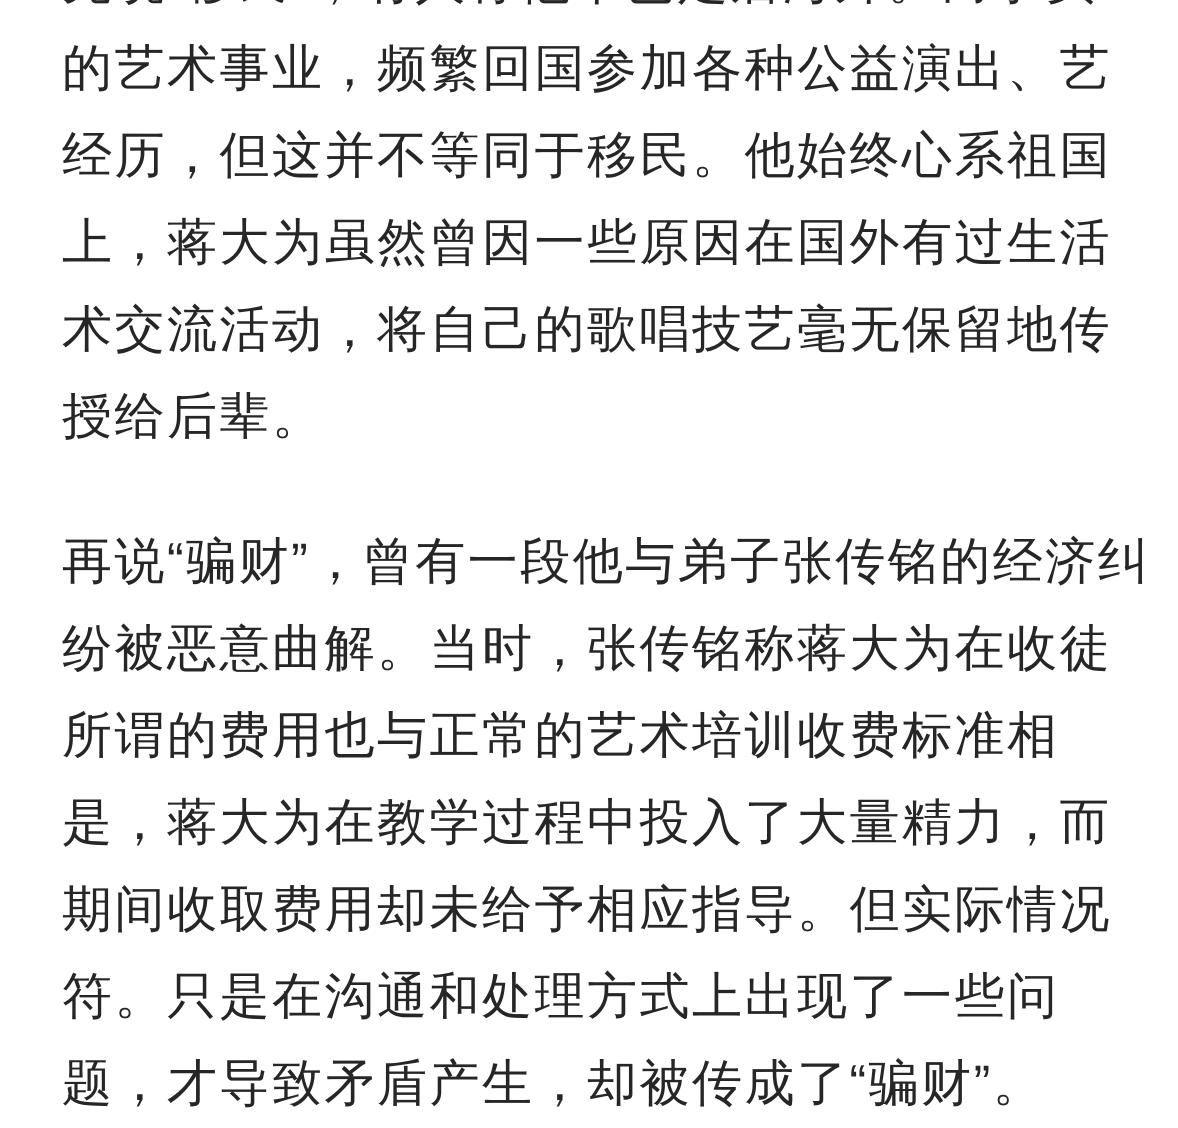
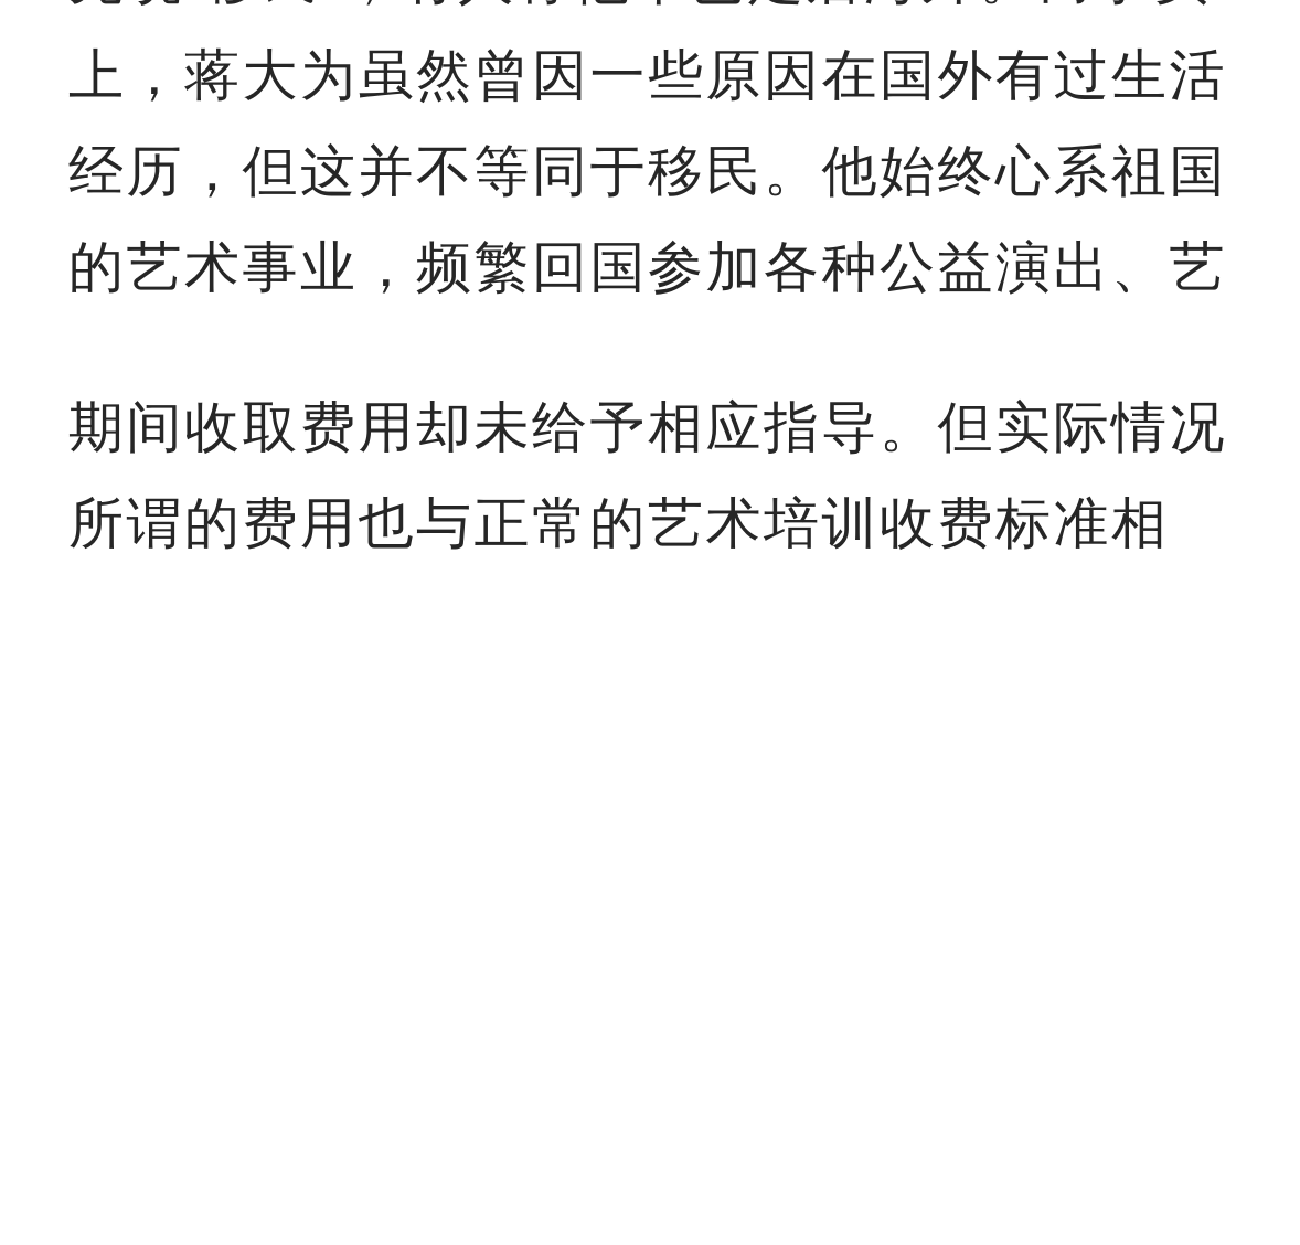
- 的艺术事业，频繁回国参加各种公益演出、艺
+ 上，蒋大为虽然曾因一些原因在国外有过生活
  经历，但这并不等同于移民。他始终心系祖国
- 上，蒋大为虽然曾因一些原因在国外有过生活
+ 的艺术事业，频繁回国参加各种公益演出、艺
- 术交流活动，将自己的歌唱技艺毫无保留地传
- 授给后辈。
- 再说“骗财”，曾有一段他与弟子张传铭的经济纠
- 纷被恶意曲解。当时，张传铭称蒋大为在收徒
- 所谓的费用也与正常的艺术培训收费标准相
+ 期间收取费用却未给予相应指导。但实际情况
- 是，蒋大为在教学过程中投入了大量精力，而
- 期间收取费用却未给予相应指导。但实际情况
+ 所谓的费用也与正常的艺术培训收费标准相
- 符。只是在沟通和处理方式上出现了一些问
- 题，才导致矛盾产生，却被传成了“骗财”。
